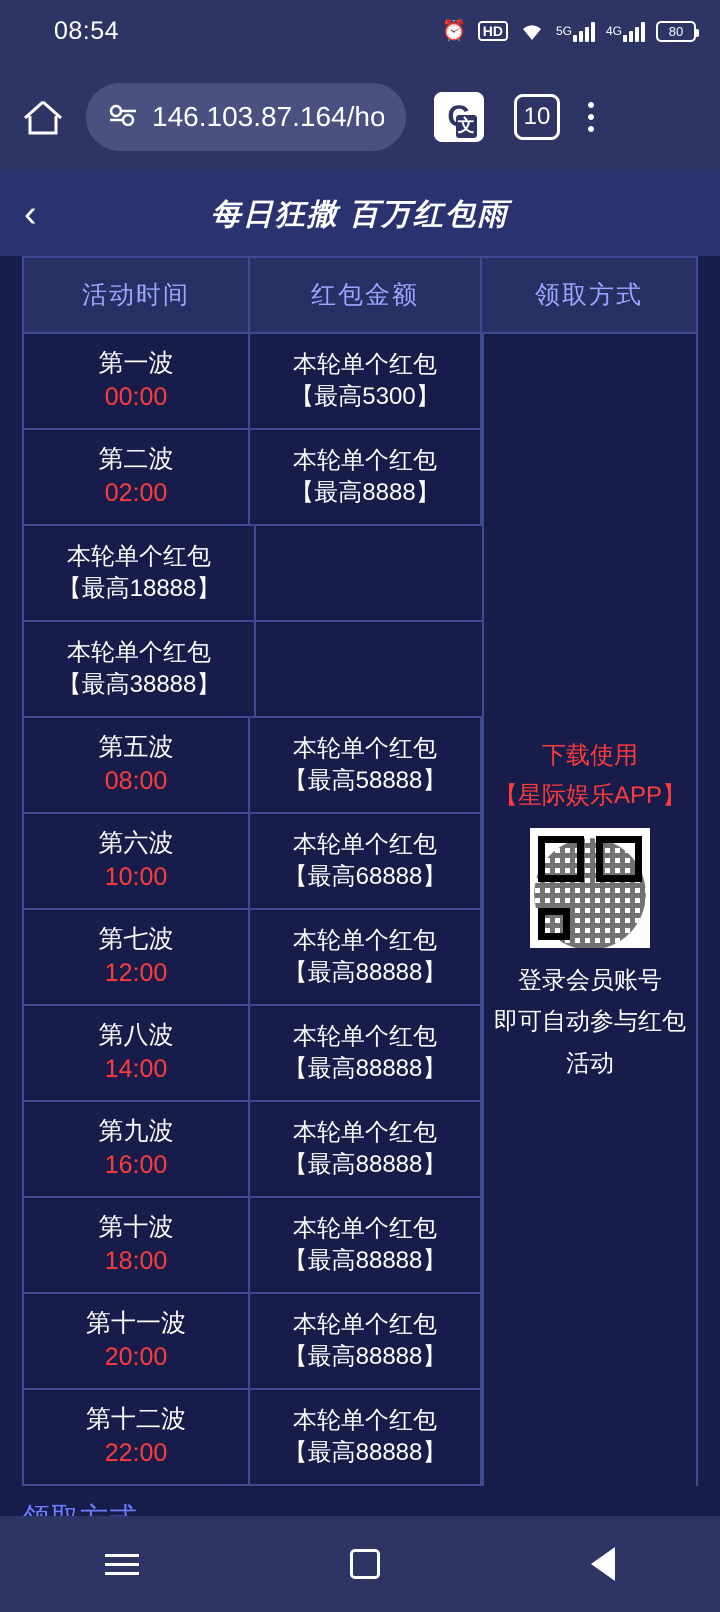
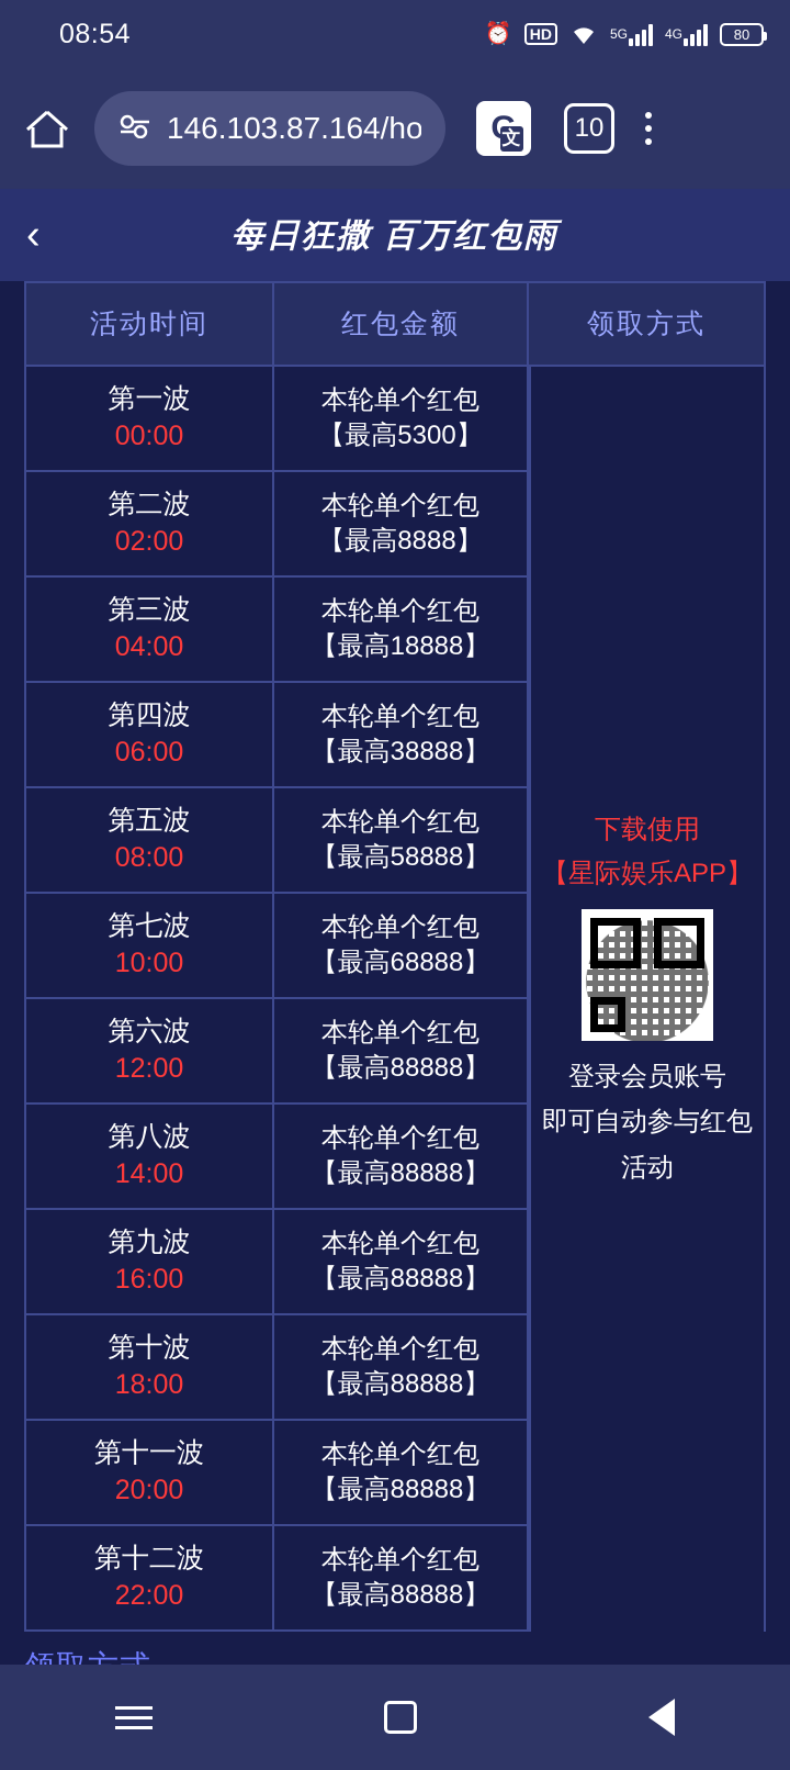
  08:54
  ⏰
  HD
  5G
  4G
  80
  146.103.87.164/ho
  G
  10
  ‹
  每日狂撒 百万红包雨
  活动时间
  红包金额
  领取方式
  第一波
  00:00
  本轮单个红包
  【最高5300】
  第二波
  02:00
  本轮单个红包
  【最高8888】
+ 第三波
+ 04:00
  本轮单个红包
  【最高18888】
+ 第四波
+ 06:00
  本轮单个红包
  【最高38888】
  第五波
  08:00
  本轮单个红包
  【最高58888】
- 第六波
+ 第七波
  10:00
  本轮单个红包
  【最高68888】
- 第七波
+ 第六波
  12:00
  本轮单个红包
  【最高88888】
  第八波
  14:00
  本轮单个红包
  【最高88888】
  第九波
  16:00
  本轮单个红包
  【最高88888】
  第十波
  18:00
  本轮单个红包
  【最高88888】
  第十一波
  20:00
  本轮单个红包
  【最高88888】
  第十二波
  22:00
  本轮单个红包
  【最高88888】
  下载使用
  【星际娱乐APP】
  登录会员账号
  即可自动参与红包
  活动
